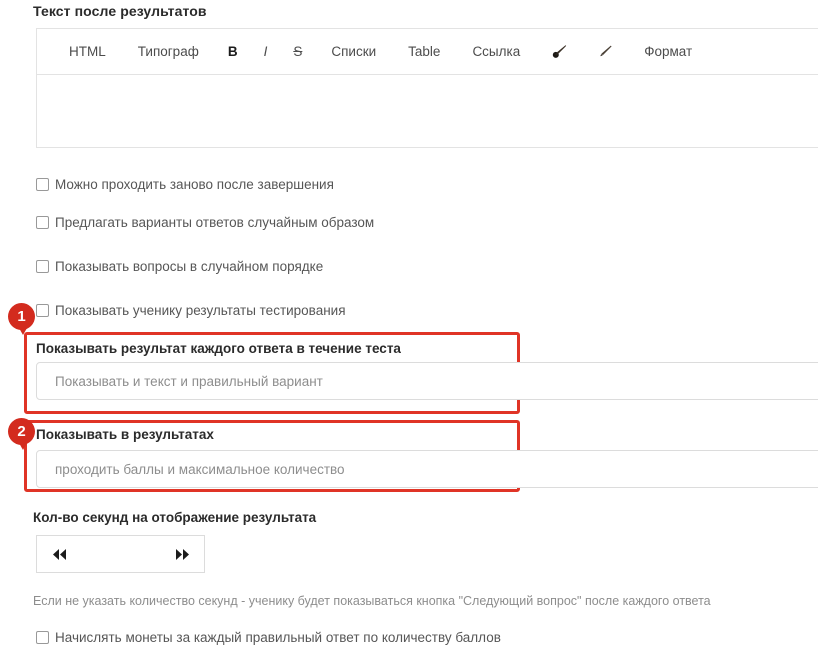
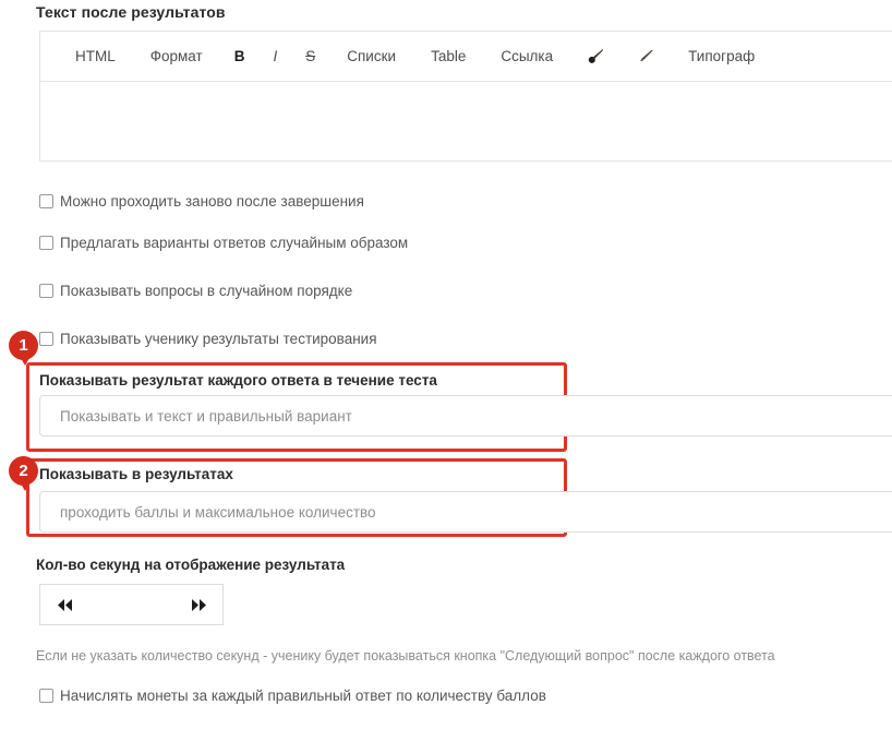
  Текст после результатов
  HTML
- Типограф
+ Формат
  B
  I
  S
  Списки
  Table
  Ссылка
- Формат
+ Типограф
  Можно проходить заново после завершения
  Предлагать варианты ответов случайным образом
  Показывать вопросы в случайном порядке
  Показывать ученику результаты тестирования
  1
  Показывать результат каждого ответа в течение теста
  Показывать и текст и правильный вариант
  2
  Показывать в результатах
  проходить баллы и максимальное количество
  Кол-во секунд на отображение результата
  Если не указать количество секунд - ученику будет показываться кнопка "Следующий вопрос" после каждого ответа
  Начислять монеты за каждый правильный ответ по количеству баллов
